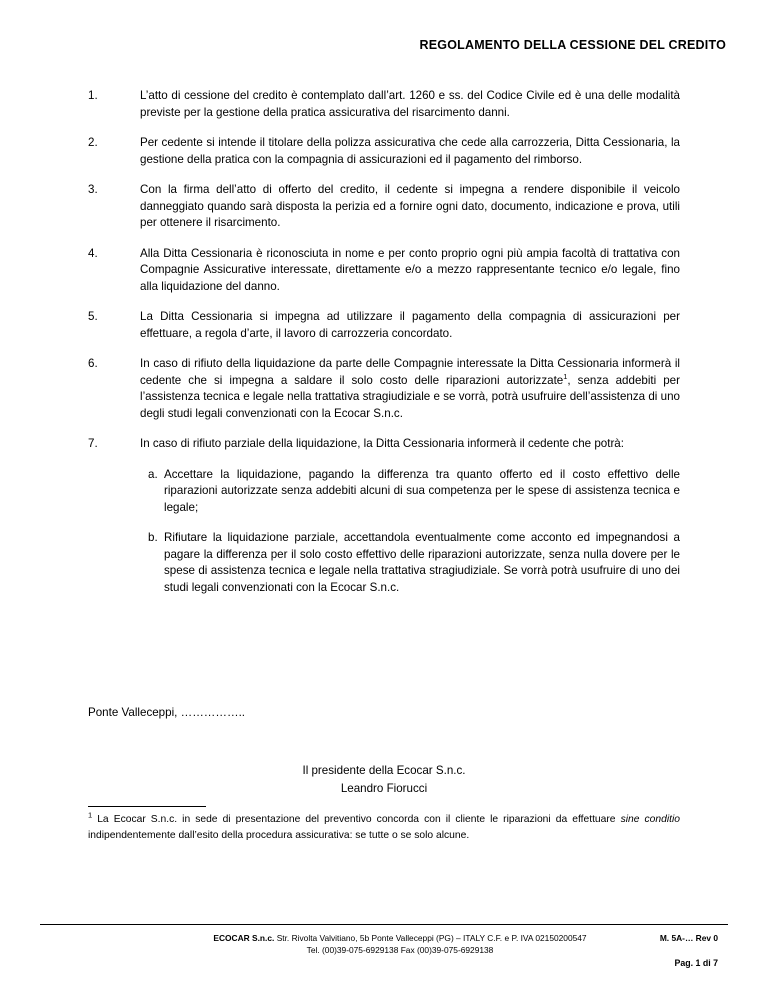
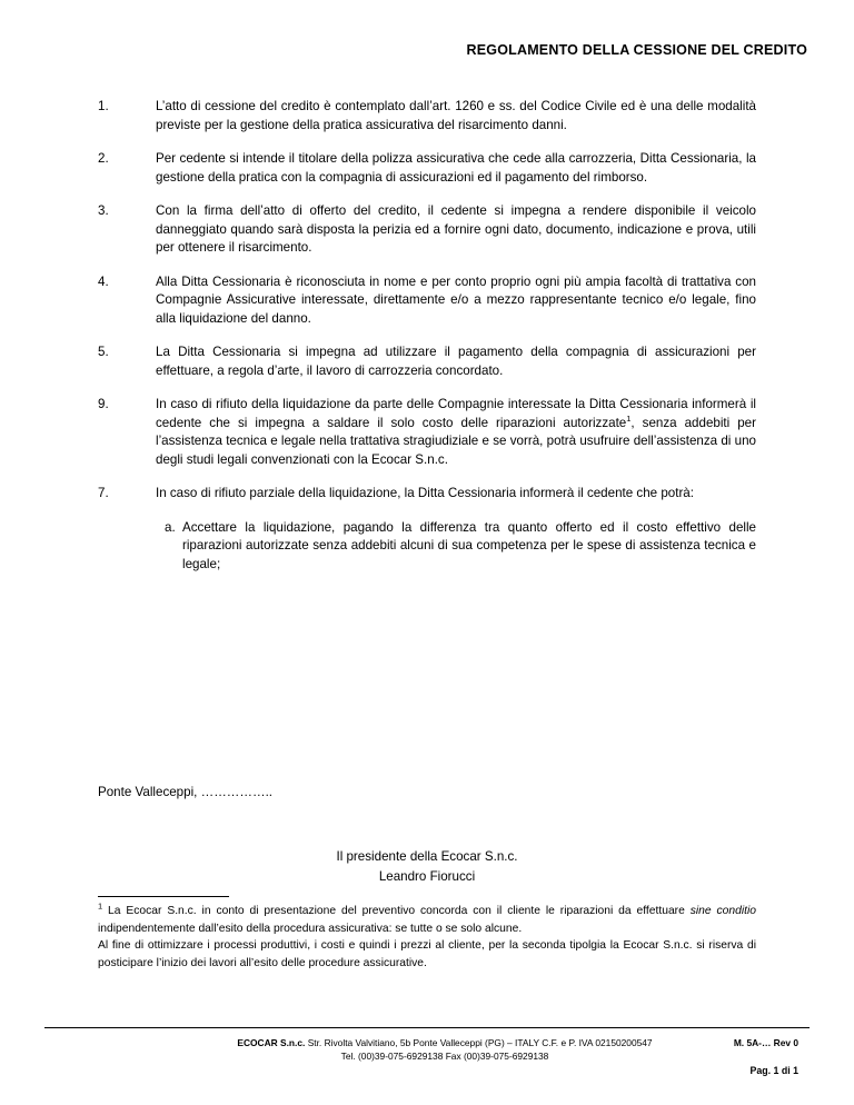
  REGOLAMENTO DELLA CESSIONE DEL CREDITO
  1.
  L’atto di cessione del credito è contemplato dall’art. 1260 e ss. del Codice Civile ed è una delle modalità previste per la gestione della pratica assicurativa del risarcimento danni.
  2.
  Per cedente si intende il titolare della polizza assicurativa che cede alla carrozzeria, Ditta Cessionaria, la gestione della pratica con la compagnia di assicurazioni ed il pagamento del rimborso.
  3.
  Con la firma dell’atto di offerto del credito, il cedente si impegna a rendere disponibile il veicolo danneggiato quando sarà disposta la perizia ed a fornire ogni dato, documento, indicazione e prova, utili per ottenere il risarcimento.
  4.
  Alla Ditta Cessionaria è riconosciuta in nome e per conto proprio ogni più ampia facoltà di trattativa con Compagnie Assicurative interessate, direttamente e/o a mezzo rappresentante tecnico e/o legale, fino alla liquidazione del danno.
  5.
  La Ditta Cessionaria si impegna ad utilizzare il pagamento della compagnia di assicurazioni per effettuare, a regola d’arte, il lavoro di carrozzeria concordato.
- 6.
+ 9.
  In caso di rifiuto della liquidazione da parte delle Compagnie interessate la Ditta Cessionaria informerà il cedente che si impegna a saldare il solo costo delle riparazioni autorizzate1, senza addebiti per l’assistenza tecnica e legale nella trattativa stragiudiziale e se vorrà, potrà usufruire dell’assistenza di uno degli studi legali convenzionati con la Ecocar S.n.c.
  7.
  In caso di rifiuto parziale della liquidazione, la Ditta Cessionaria informerà il cedente che potrà:
  a.
  Accettare la liquidazione, pagando la differenza tra quanto offerto ed il costo effettivo delle riparazioni autorizzate senza addebiti alcuni di sua competenza per le spese di assistenza tecnica e legale;
- b.
- Rifiutare la liquidazione parziale, accettandola eventualmente come acconto ed impegnandosi a pagare la differenza per il solo costo effettivo delle riparazioni autorizzate, senza nulla dovere per le spese di assistenza tecnica e legale nella trattativa stragiudiziale. Se vorrà potrà usufruire di uno dei studi legali convenzionati con la Ecocar S.n.c.
  Ponte Valleceppi, ……………..
  Il presidente della Ecocar S.n.c.
  Leandro Fiorucci
- 1 La Ecocar S.n.c. in sede di presentazione del preventivo concorda con il cliente le riparazioni da effettuare sine conditio indipendentemente dall’esito della procedura assicurativa: se tutte o se solo alcune.
+ 1 La Ecocar S.n.c. in conto di presentazione del preventivo concorda con il cliente le riparazioni da effettuare sine conditio indipendentemente dall’esito della procedura assicurativa: se tutte o se solo alcune.
+ Al fine di ottimizzare i processi produttivi, i costi e quindi i prezzi al cliente, per la seconda tipolgia la Ecocar S.n.c. si riserva di posticipare l’inizio dei lavori all’esito delle procedure assicurative.
  ECOCAR S.n.c. Str. Rivolta Valvitiano, 5b Ponte Valleceppi (PG) – ITALY C.F. e P. IVA 02150200547
  Tel. (00)39-075-6929138 Fax (00)39-075-6929138
  M. 5A-… Rev 0
- Pag. 1 di 7
+ Pag. 1 di 1
